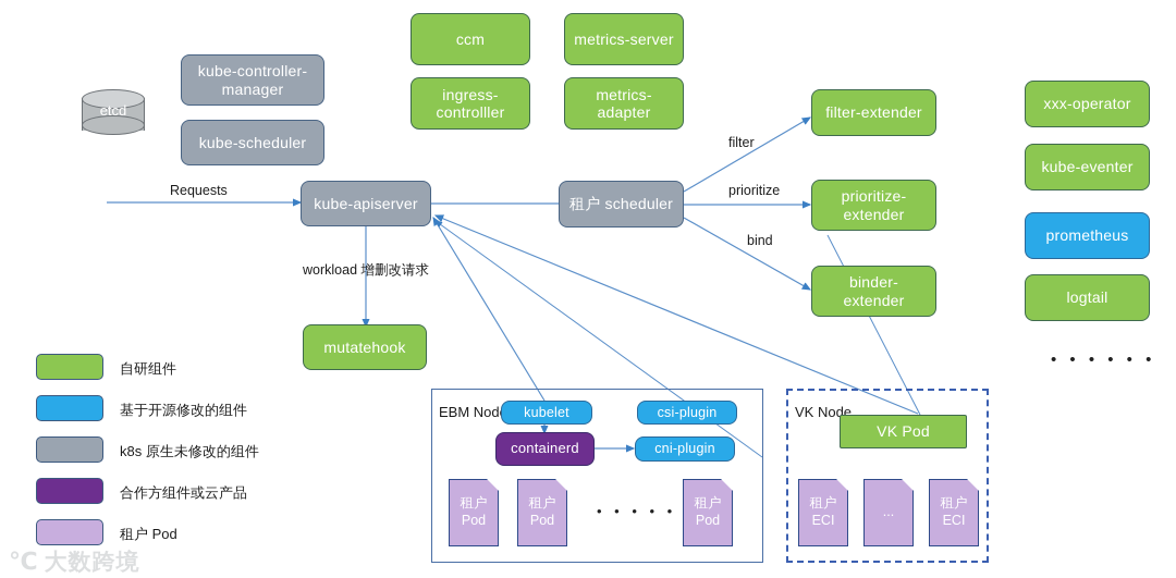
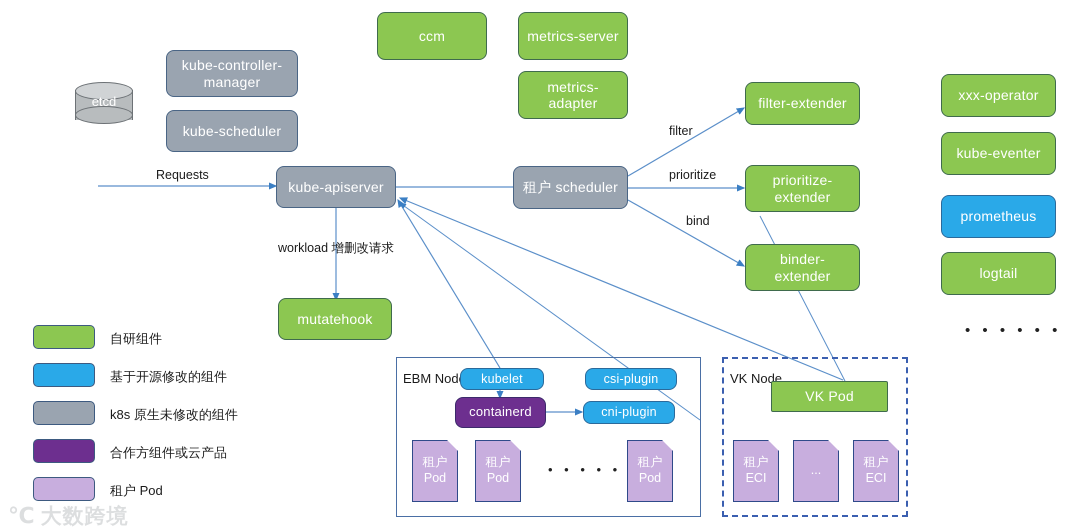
  etcd
  kube-controller-
  manager
  kube-scheduler
  kube-apiserver
  mutatehook
  租户 scheduler
  ccm
  metrics-server
- ingress-
- controlller
  metrics-
  adapter
  filter-extender
  prioritize-
  extender
  binder-
  extender
  xxx-operator
  kube-eventer
  prometheus
  logtail
  • • • • • •
  Requests
  workload 增删改请求
  filter
  prioritize
  bind
  EBM Nod
  kubelet
  csi-plugin
  containerd
  cni-plugin
  租户
  Pod
  租户
  Pod
  • • • • •
  租户
  Pod
  VK Node
  VK Pod
  租户
  ECI
  ...
  租户
  ECI
  自研组件
  基于开源修改的组件
  k8s 原生未修改的组件
  合作方组件或云产品
  租户 Pod
  ℃
  大数跨境
